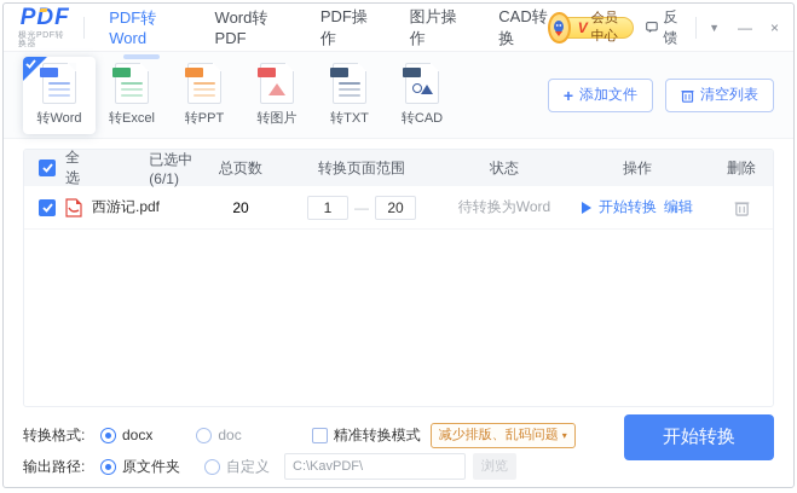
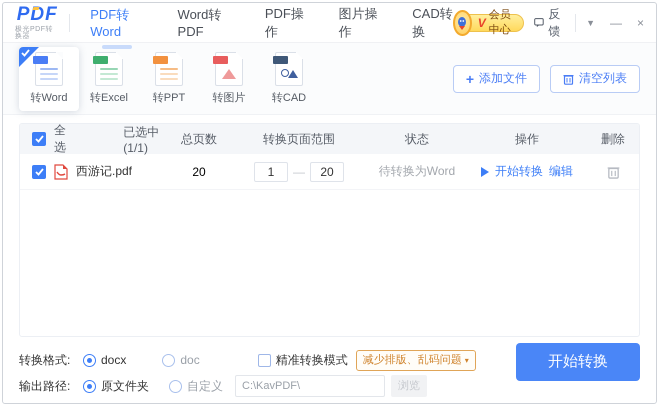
  PDF
  PDF转Word
  Word转PDF
  PDF操作
  图片操作
  CAD转换
  V
  会员中心
  反馈
  ▼
  —
  ×
  转Word
  转Excel
  转PPT
  转图片
- 转TXT
  转CAD
  +
  添加文件
  清空列表
  全选
- 已选中(6/1)
+ 已选中(1/1)
  总页数
  转换页面范围
  状态
  操作
  删除
  西游记.pdf
  20
  1
  —
  20
  待转换为Word
  开始转换
  编辑
  转换格式:
  docx
  doc
  精准转换模式
  减少排版、乱码问题
  ▾
  输出路径:
  原文件夹
  自定义
  C:\KavPDF\
  浏览
  开始转换
